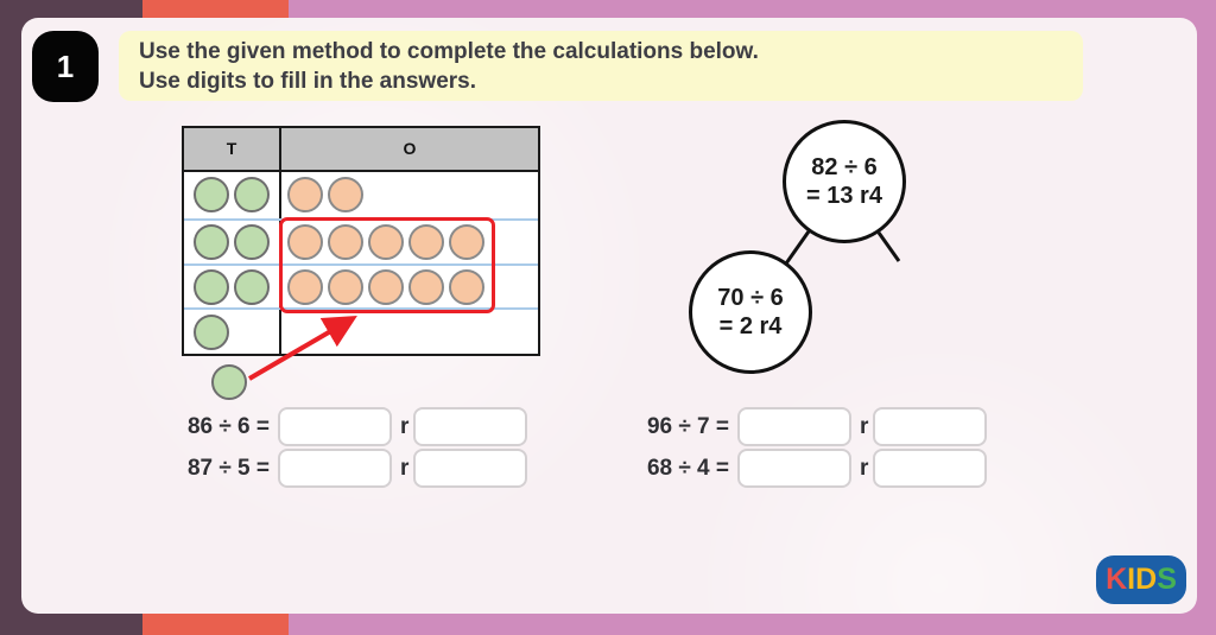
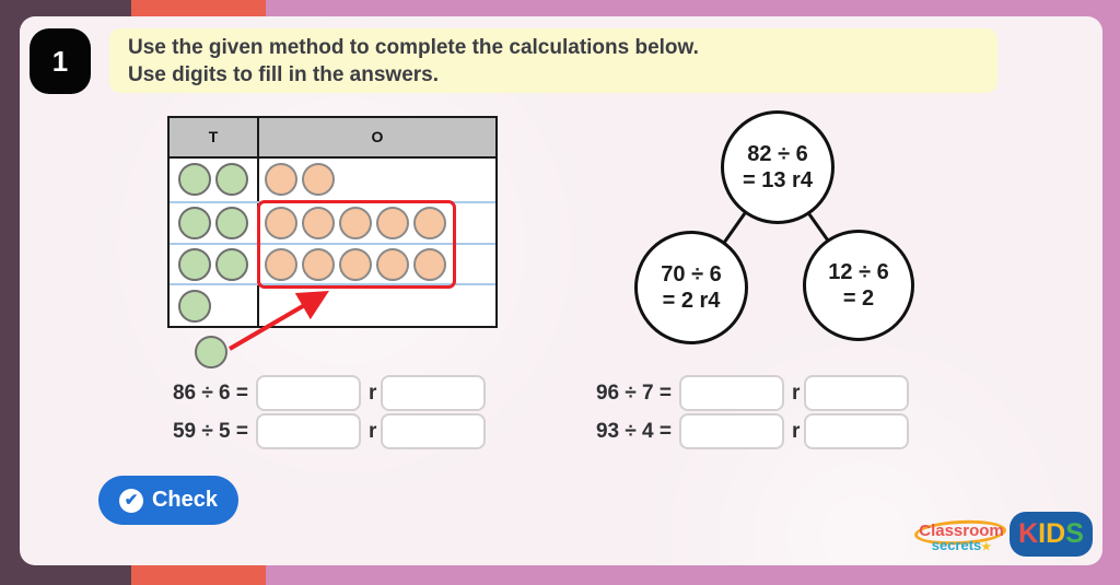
  1
  Use the given method to complete the calculations below.
  Use digits to fill in the answers.
  T
  O
  82 ÷ 6
  = 13 r4
  70 ÷ 6
  = 2 r4
+ 12 ÷ 6
+ = 2
  86 ÷ 6 =
  r
- 87 ÷ 5 =
+ 59 ÷ 5 =
  r
  96 ÷ 7 =
  r
- 68 ÷ 4 =
+ 93 ÷ 4 =
  r
+ ✔
+ Check
+ Classroom
+ secrets★
  K
  I
  D
  S
